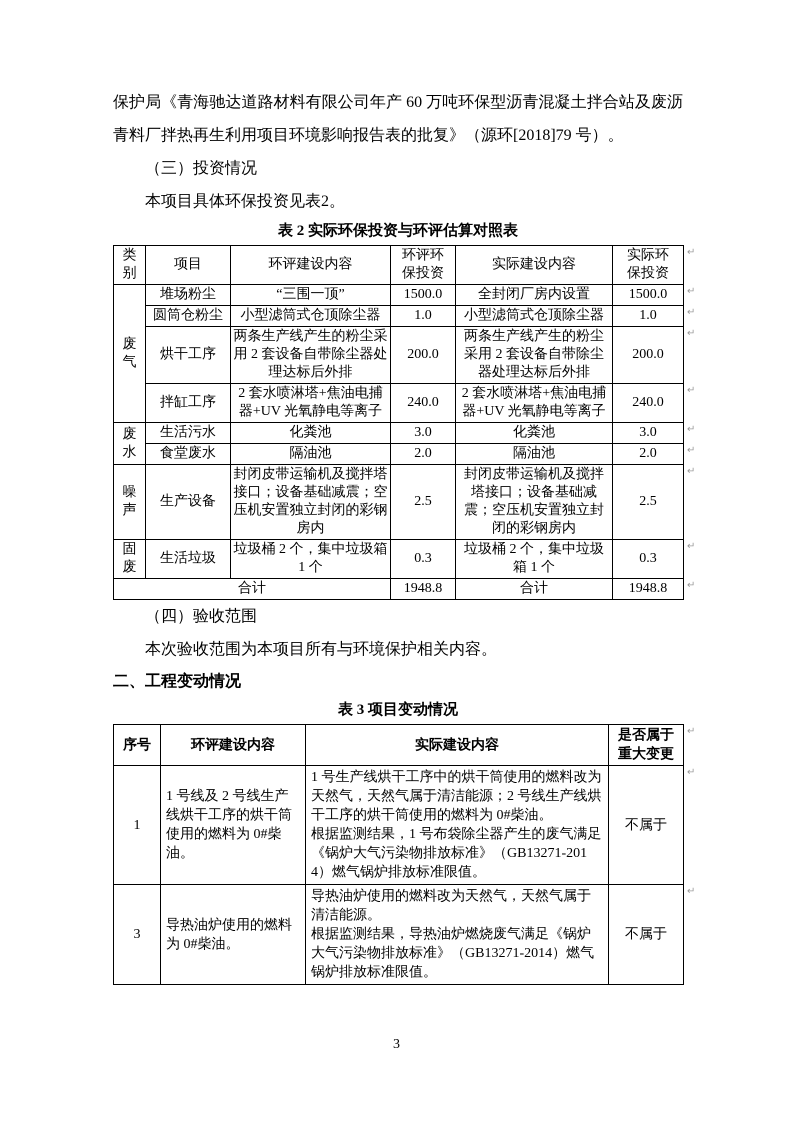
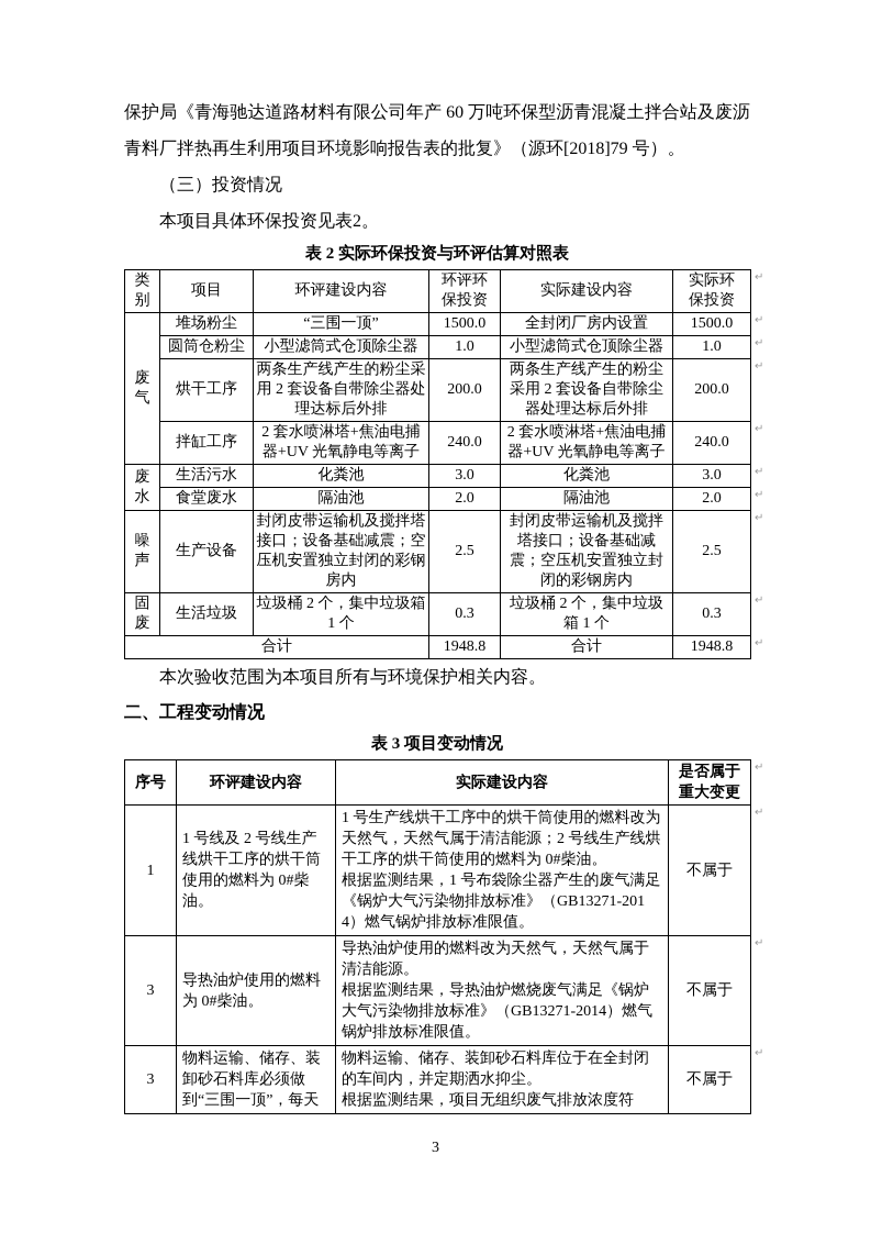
  保护局《青海驰达道路材料有限公司年产 60 万吨环保型沥青混凝土拌合站及废沥青料厂拌热再生利用项目环境影响报告表的批复》（源环[2018]79 号）。
  （三）投资情况
  本项目具体环保投资见表2。
  表 2 实际环保投资与环评估算对照表
  类 别	项目	环评建设内容	环评环 保投资	实际建设内容	实际环 保投资	↵
  废 气	堆场粉尘	“三围一顶”	1500.0	全封闭厂房内设置	1500.0	↵
  圆筒仓粉尘	小型滤筒式仓顶除尘器	1.0	小型滤筒式仓顶除尘器	1.0	↵
  烘干工序	两条生产线产生的粉尘采用 2 套设备自带除尘器处理达标后外排	200.0	两条生产线产生的粉尘采用 2 套设备自带除尘器处理达标后外排	200.0	↵
  拌缸工序	2 套水喷淋塔+焦油电捕器+UV 光氧静电等离子	240.0	2 套水喷淋塔+焦油电捕器+UV 光氧静电等离子	240.0	↵
  废 水	生活污水	化粪池	3.0	化粪池	3.0	↵
  食堂废水	隔油池	2.0	隔油池	2.0	↵
  噪 声	生产设备	封闭皮带运输机及搅拌塔接口；设备基础减震；空压机安置独立封闭的彩钢房内	2.5	封闭皮带运输机及搅拌塔接口；设备基础减震；空压机安置独立封闭的彩钢房内	2.5	↵
  固 废	生活垃圾	垃圾桶 2 个，集中垃圾箱 1 个	0.3	垃圾桶 2 个，集中垃圾箱 1 个	0.3	↵
  合计	1948.8	合计	1948.8	↵
- （四）验收范围
  本次验收范围为本项目所有与环境保护相关内容。
  二、工程变动情况
  表 3 项目变动情况
  序号	环评建设内容	实际建设内容	是否属于 重大变更	↵
  1	1 号线及 2 号线生产线烘干工序的烘干筒使用的燃料为 0#柴油。	1 号生产线烘干工序中的烘干筒使用的燃料改为天然气，天然气属于清洁能源；2 号线生产线烘干工序的烘干筒使用的燃料为 0#柴油。 根据监测结果，1 号布袋除尘器产生的废气满足《锅炉大气污染物排放标准》（GB13271-2014）燃气锅炉排放标准限值。	不属于	↵
  3	导热油炉使用的燃料为 0#柴油。	导热油炉使用的燃料改为天然气，天然气属于清洁能源。 根据监测结果，导热油炉燃烧废气满足《锅炉大气污染物排放标准》（GB13271-2014）燃气锅炉排放标准限值。	不属于	↵
+ 3	物料运输、储存、装卸砂石料库必须做到“三围一顶”，每天	物料运输、储存、装卸砂石料库位于在全封闭的车间内，并定期洒水抑尘。 根据监测结果，项目无组织废气排放浓度符	不属于	↵
  3
